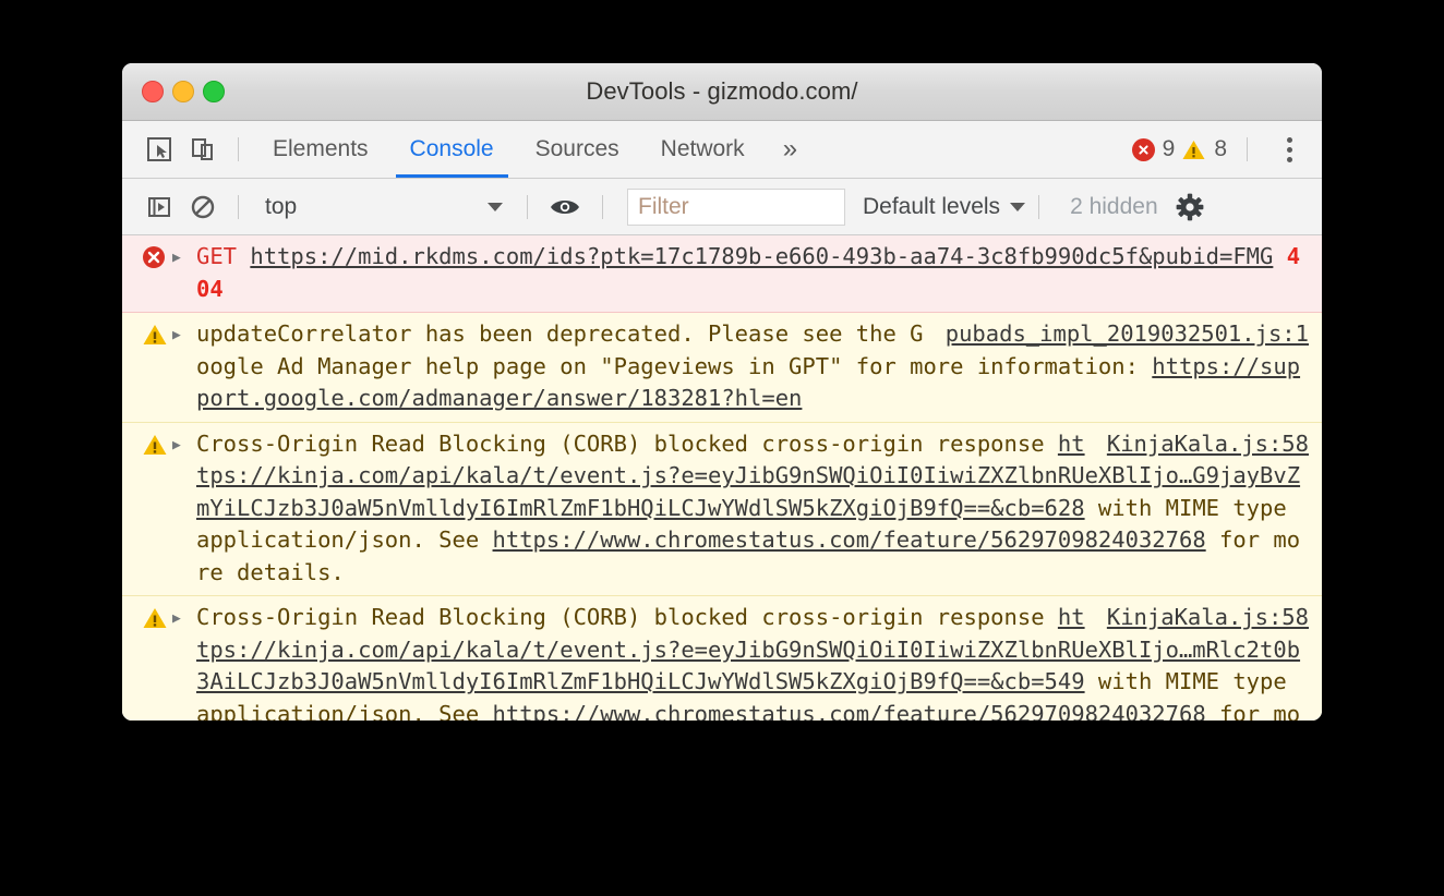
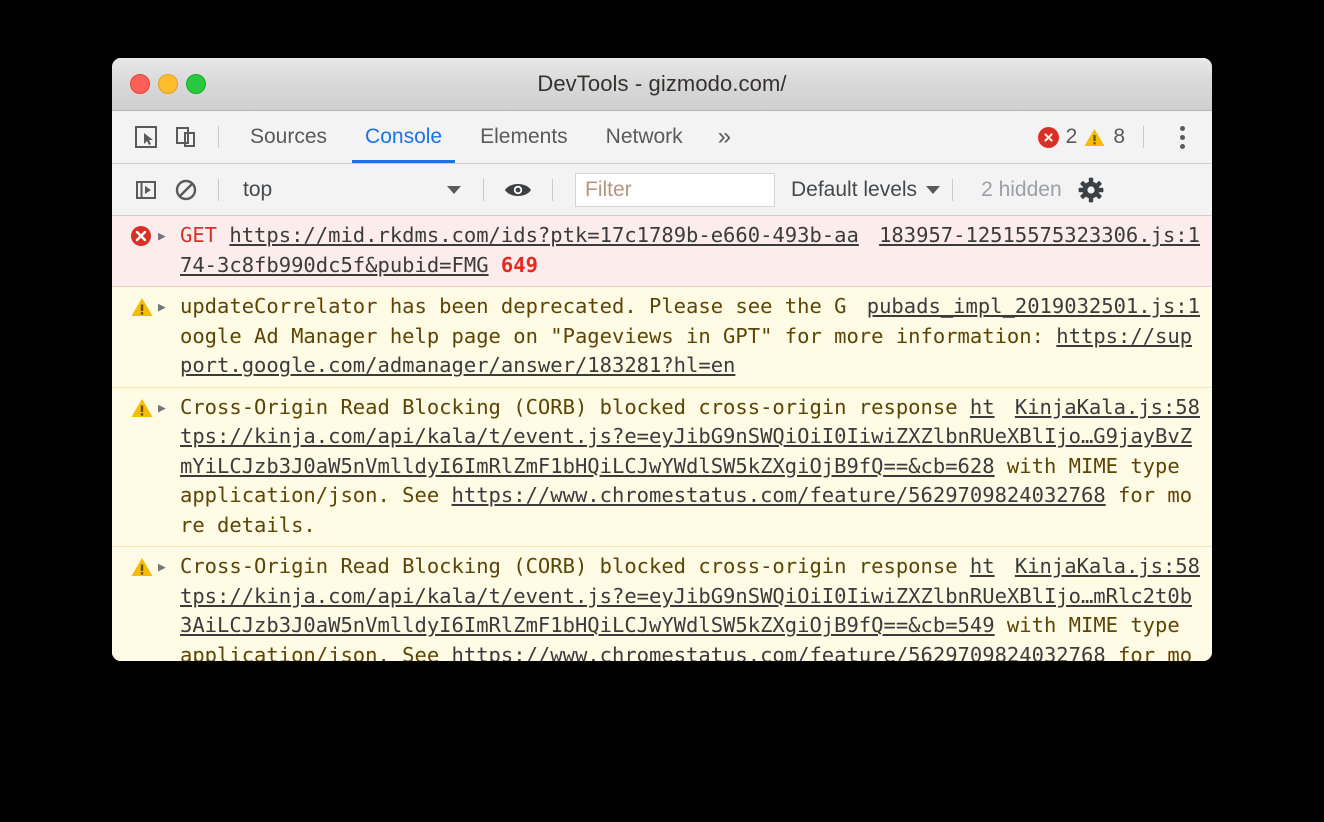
  DevTools - gizmodo.com/
- Elements
+ Sources
  Console
- Sources
+ Elements
  Network
  »
- 9
+ 2
  8
  top
  Filter
  Default levels
  2 hidden
  ▶
+ 183957-12515575323306.js:1
- GET https://mid.rkdms.com/ids?ptk=17c1789b-e660-493b-aa74-3c8fb990dc5f&pubid=FMG 404
+ GET https://mid.rkdms.com/ids?ptk=17c1789b-e660-493b-aa74-3c8fb990dc5f&pubid=FMG 649
  ▶
  pubads_impl_2019032501.js:1
  updateCorrelator has been deprecated. Please see the Google Ad Manager help page on "Pageviews in GPT" for more information: https://support.google.com/admanager/answer/183281?hl=en
  ▶
  KinjaKala.js:58
  Cross-Origin Read Blocking (CORB) blocked cross-origin response https://kinja.com/api/kala/t/event.js?e=eyJibG9nSWQiOiI0IiwiZXZlbnRUeXBlIjo…G9jayBvZmYiLCJzb3J0aW5nVmlldyI6ImRlZmF1bHQiLCJwYWdlSW5kZXgiOjB9fQ==&cb=628 with MIME type application/json. See https://www.chromestatus.com/feature/5629709824032768 for more details.
  ▶
  KinjaKala.js:58
  Cross-Origin Read Blocking (CORB) blocked cross-origin response https://kinja.com/api/kala/t/event.js?e=eyJibG9nSWQiOiI0IiwiZXZlbnRUeXBlIjo…mRlc2t0b3AiLCJzb3J0aW5nVmlldyI6ImRlZmF1bHQiLCJwYWdlSW5kZXgiOjB9fQ==&cb=549 with MIME type application/json. See https://www.chromestatus.com/feature/5629709824032768 for mo
